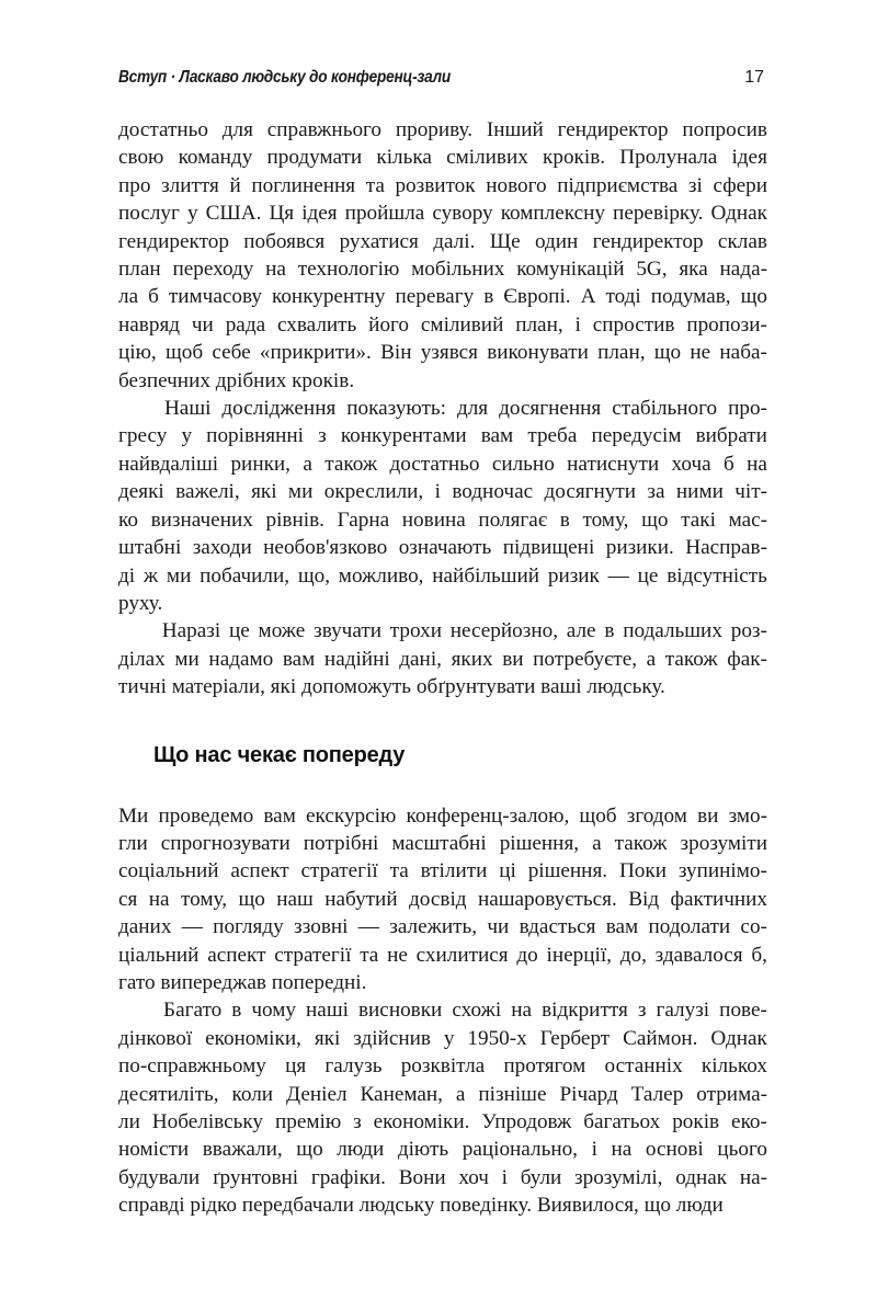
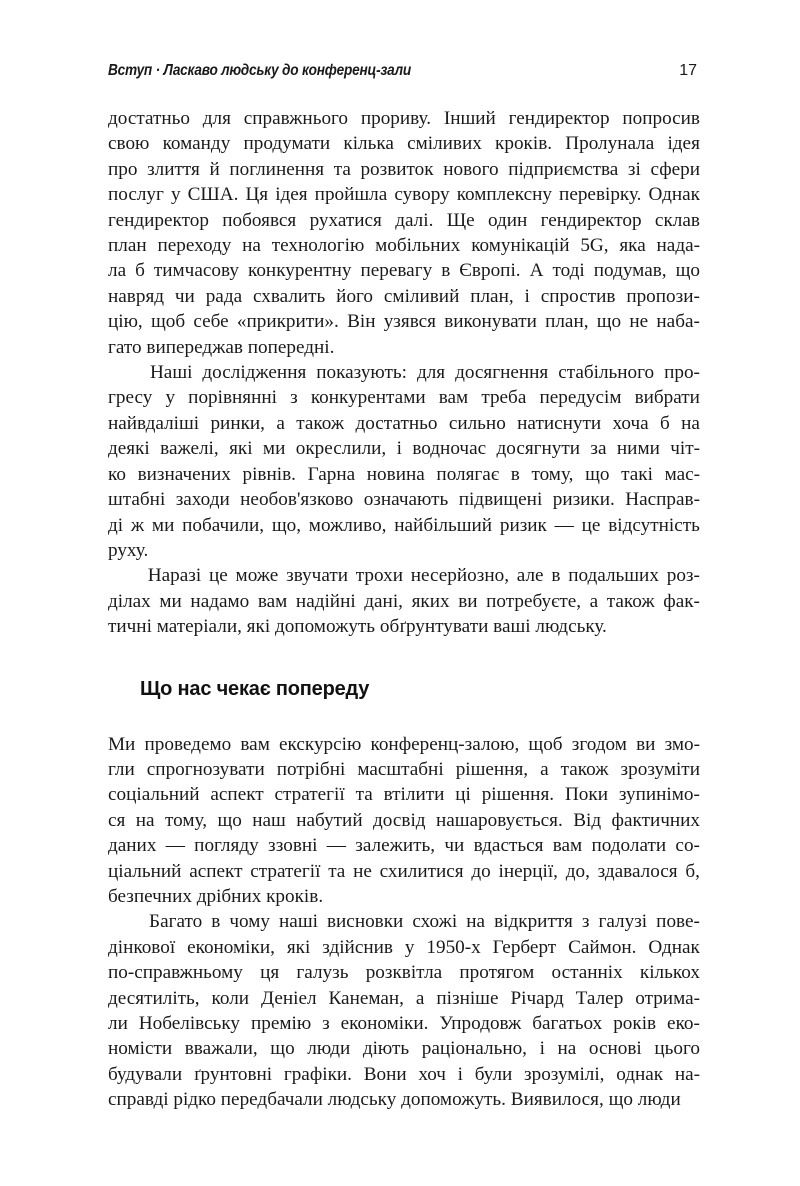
  Вступ · Ласкаво людську до конференц-зали
  17
  достатньо
  для
  справжнього
  прориву.
  Інший
  гендиректор
  попросив
  свою
  команду
  продумати
  кілька
  сміливих
  кроків.
  Пролунала
  ідея
  про
  злиття
  й
  поглинення
  та
  розвиток
  нового
  підприємства
  зі
  сфери
  послуг
  у
  США.
  Ця
  ідея
  пройшла
  сувору
  комплексну
  перевірку.
  Однак
  гендиректор
  побоявся
  рухатися
  далі.
  Ще
  один
  гендиректор
  склав
  план
  переходу
  на
  технологію
  мобільних
  комунікацій
  5G,
  яка
  нада-
  ла
  б
  тимчасову
  конкурентну
  перевагу
  в
  Європі.
  А
  тоді
  подумав,
  що
  навряд
  чи
  рада
  схвалить
  його
  сміливий
  план,
  і
  спростив
  пропози-
  цію,
  щоб
  себе
  «прикрити».
  Він
  узявся
  виконувати
  план,
  що
  не
  наба-
- безпечних дрібних кроків.
+ гато випереджав попередні.
  Наші
  дослідження
  показують:
  для
  досягнення
  стабільного
  про-
  гресу
  у
  порівнянні
  з
  конкурентами
  вам
  треба
  передусім
  вибрати
  найвдаліші
  ринки,
  а
  також
  достатньо
  сильно
  натиснути
  хоча
  б
  на
  деякі
  важелі,
  які
  ми
  окреслили,
  і
  водночас
  досягнути
  за
  ними
  чіт-
  ко
  визначених
  рівнів.
  Гарна
  новина
  полягає
  в
  тому,
  що
  такі
  мас-
  штабні
  заходи
  необов'язково
  означають
  підвищені
  ризики.
  Насправ-
  ді
  ж
  ми
  побачили,
  що,
  можливо,
  найбільший
  ризик
  —
  це
  відсутність
  руху.
  Наразі
  це
  може
  звучати
  трохи
  несерйозно,
  але
  в
  подальших
  роз-
  ділах
  ми
  надамо
  вам
  надійні
  дані,
  яких
  ви
  потребуєте,
  а
  також
  фак-
  тичні матеріали, які допоможуть обґрунтувати ваші людську.
  Що нас чекає попереду
  Ми
  проведемо
  вам
  екскурсію
  конференц-залою,
  щоб
  згодом
  ви
  змо-
  гли
  спрогнозувати
  потрібні
  масштабні
  рішення,
  а
  також
  зрозуміти
  соціальний
  аспект
  стратегії
  та
  втілити
  ці
  рішення.
  Поки
  зупинімо-
  ся
  на
  тому,
  що
  наш
  набутий
  досвід
  нашаровується.
  Від
  фактичних
  даних
  —
  погляду
  ззовні
  —
  залежить,
  чи
  вдасться
  вам
  подолати
  со-
  ціальний
  аспект
  стратегії
  та
  не
  схилитися
  до
  інерції,
  до,
  здавалося
  б,
- гато випереджав попередні.
+ безпечних дрібних кроків.
  Багато
  в
  чому
  наші
  висновки
  схожі
  на
  відкриття
  з
  галузі
  пове-
  дінкової
  економіки,
  які
  здійснив
  у
  1950-х
  Герберт
  Саймон.
  Однак
  по-справжньому
  ця
  галузь
  розквітла
  протягом
  останніх
  кількох
  десятиліть,
  коли
  Деніел
  Канеман,
  а
  пізніше
  Річард
  Талер
  отрима-
  ли
  Нобелівську
  премію
  з
  економіки.
  Упродовж
  багатьох
  років
  еко-
  номісти
  вважали,
  що
  люди
  діють
  раціонально,
  і
  на
  основі
  цього
  будували
  ґрунтовні
  графіки.
  Вони
  хоч
  і
  були
  зрозумілі,
  однак
  на-
- справді рідко передбачали людську поведінку. Виявилося, що люди
+ справді рідко передбачали людську допоможуть. Виявилося, що люди
